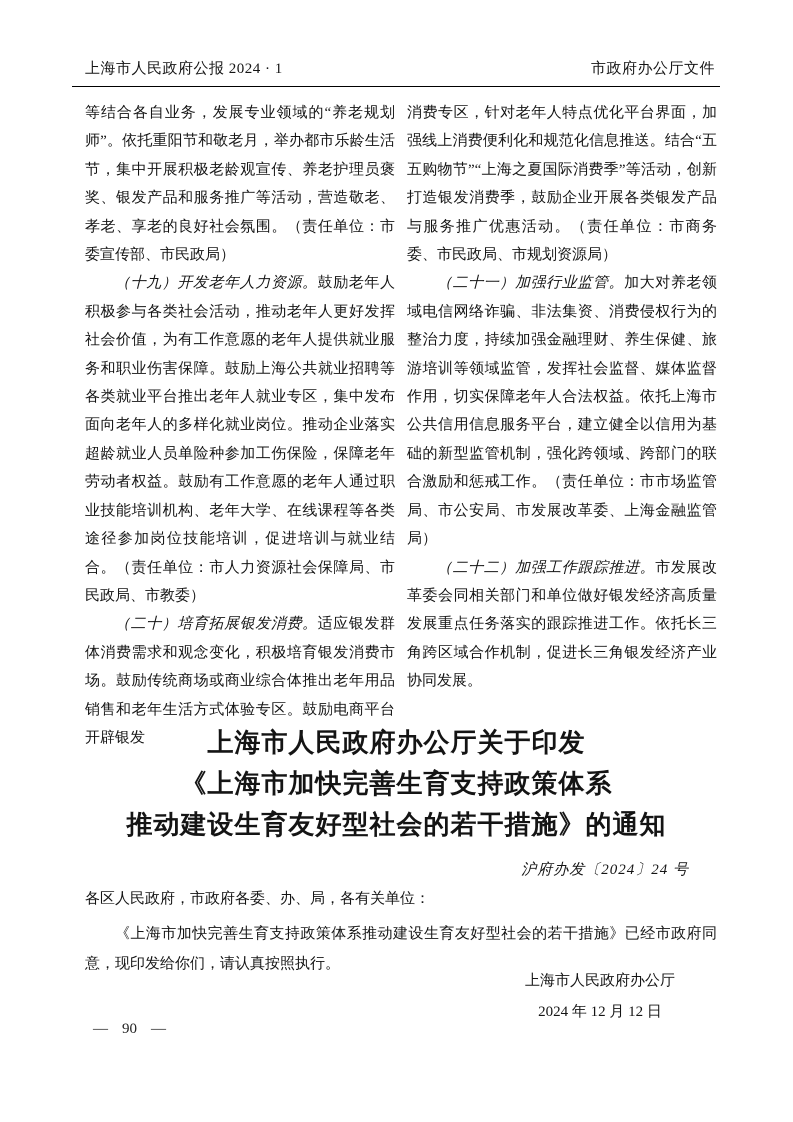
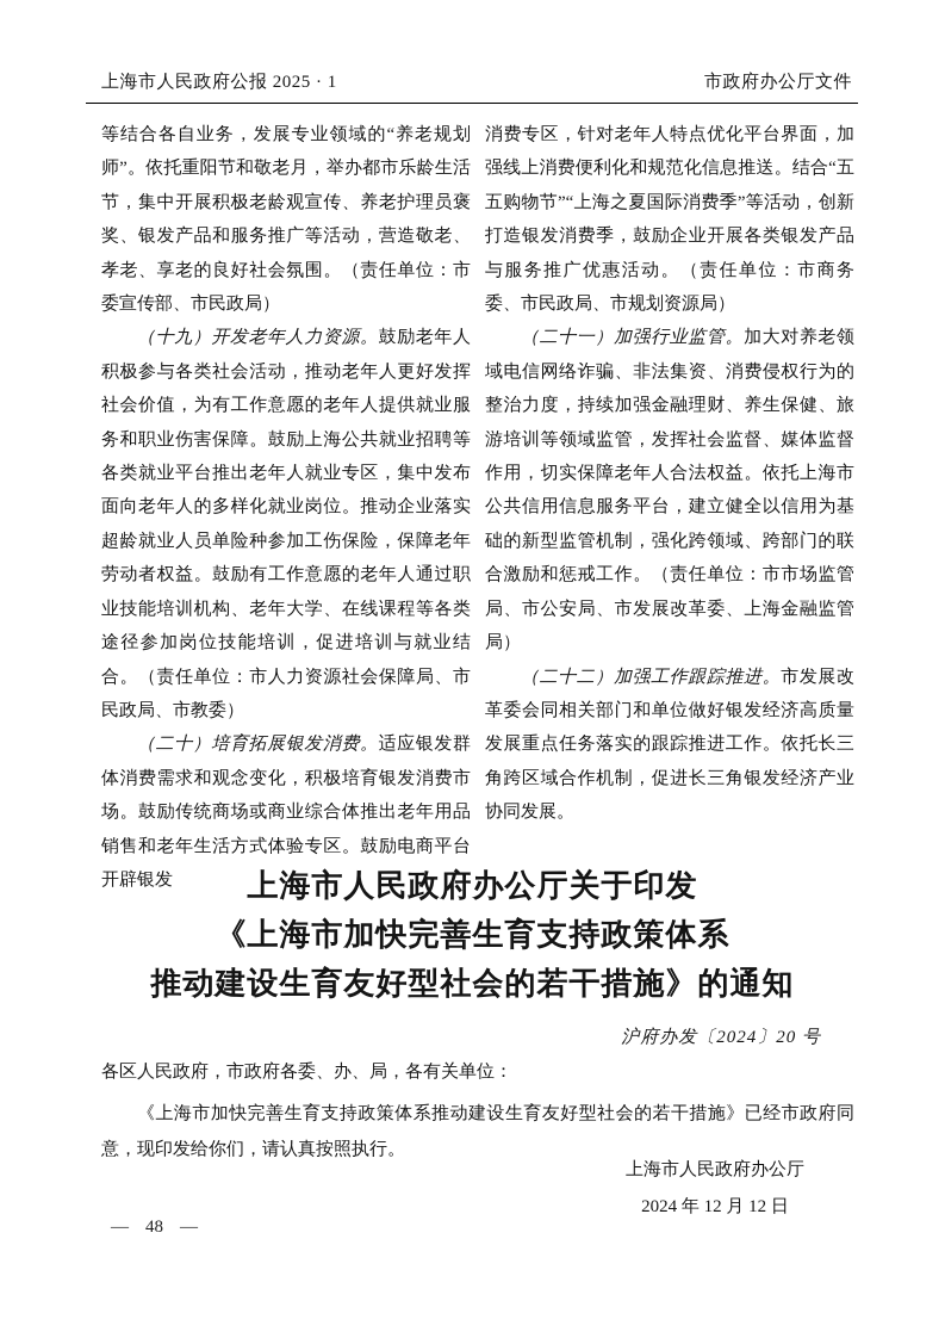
- 上海市人民政府公报 2024 · 1
+ 上海市人民政府公报 2025 · 1
  市政府办公厅文件
  等结合各自业务，发展专业领域的“养老规划师”。依托重阳节和敬老月，举办都市乐龄生活节，集中开展积极老龄观宣传、养老护理员褒奖、银发产品和服务推广等活动，营造敬老、孝老、享老的良好社会氛围。（责任单位：市委宣传部、市民政局）
  （十九）开发老年人力资源。鼓励老年人积极参与各类社会活动，推动老年人更好发挥社会价值，为有工作意愿的老年人提供就业服务和职业伤害保障。鼓励上海公共就业招聘等各类就业平台推出老年人就业专区，集中发布面向老年人的多样化就业岗位。推动企业落实超龄就业人员单险种参加工伤保险，保障老年劳动者权益。鼓励有工作意愿的老年人通过职业技能培训机构、老年大学、在线课程等各类途径参加岗位技能培训，促进培训与就业结合。（责任单位：市人力资源社会保障局、市民政局、市教委）
  （二十）培育拓展银发消费。适应银发群体消费需求和观念变化，积极培育银发消费市场。鼓励传统商场或商业综合体推出老年用品销售和老年生活方式体验专区。鼓励电商平台开辟银发
  消费专区，针对老年人特点优化平台界面，加强线上消费便利化和规范化信息推送。结合“五五购物节”“上海之夏国际消费季”等活动，创新打造银发消费季，鼓励企业开展各类银发产品与服务推广优惠活动。（责任单位：市商务委、市民政局、市规划资源局）
  （二十一）加强行业监管。加大对养老领域电信网络诈骗、非法集资、消费侵权行为的整治力度，持续加强金融理财、养生保健、旅游培训等领域监管，发挥社会监督、媒体监督作用，切实保障老年人合法权益。依托上海市公共信用信息服务平台，建立健全以信用为基础的新型监管机制，强化跨领域、跨部门的联合激励和惩戒工作。（责任单位：市市场监管局、市公安局、市发展改革委、上海金融监管局）
  （二十二）加强工作跟踪推进。市发展改革委会同相关部门和单位做好银发经济高质量发展重点任务落实的跟踪推进工作。依托长三角跨区域合作机制，促进长三角银发经济产业协同发展。
  上海市人民政府办公厅关于印发
  《上海市加快完善生育支持政策体系
  推动建设生育友好型社会的若干措施》的通知
- 沪府办发〔2024〕24 号
+ 沪府办发〔2024〕20 号
  各区人民政府，市政府各委、办、局，各有关单位：
  《上海市加快完善生育支持政策体系推动建设生育友好型社会的若干措施》已经市政府同意，现印发给你们，请认真按照执行。
  上海市人民政府办公厅
  2024 年 12 月 12 日
- — 90 —
+ — 48 —
